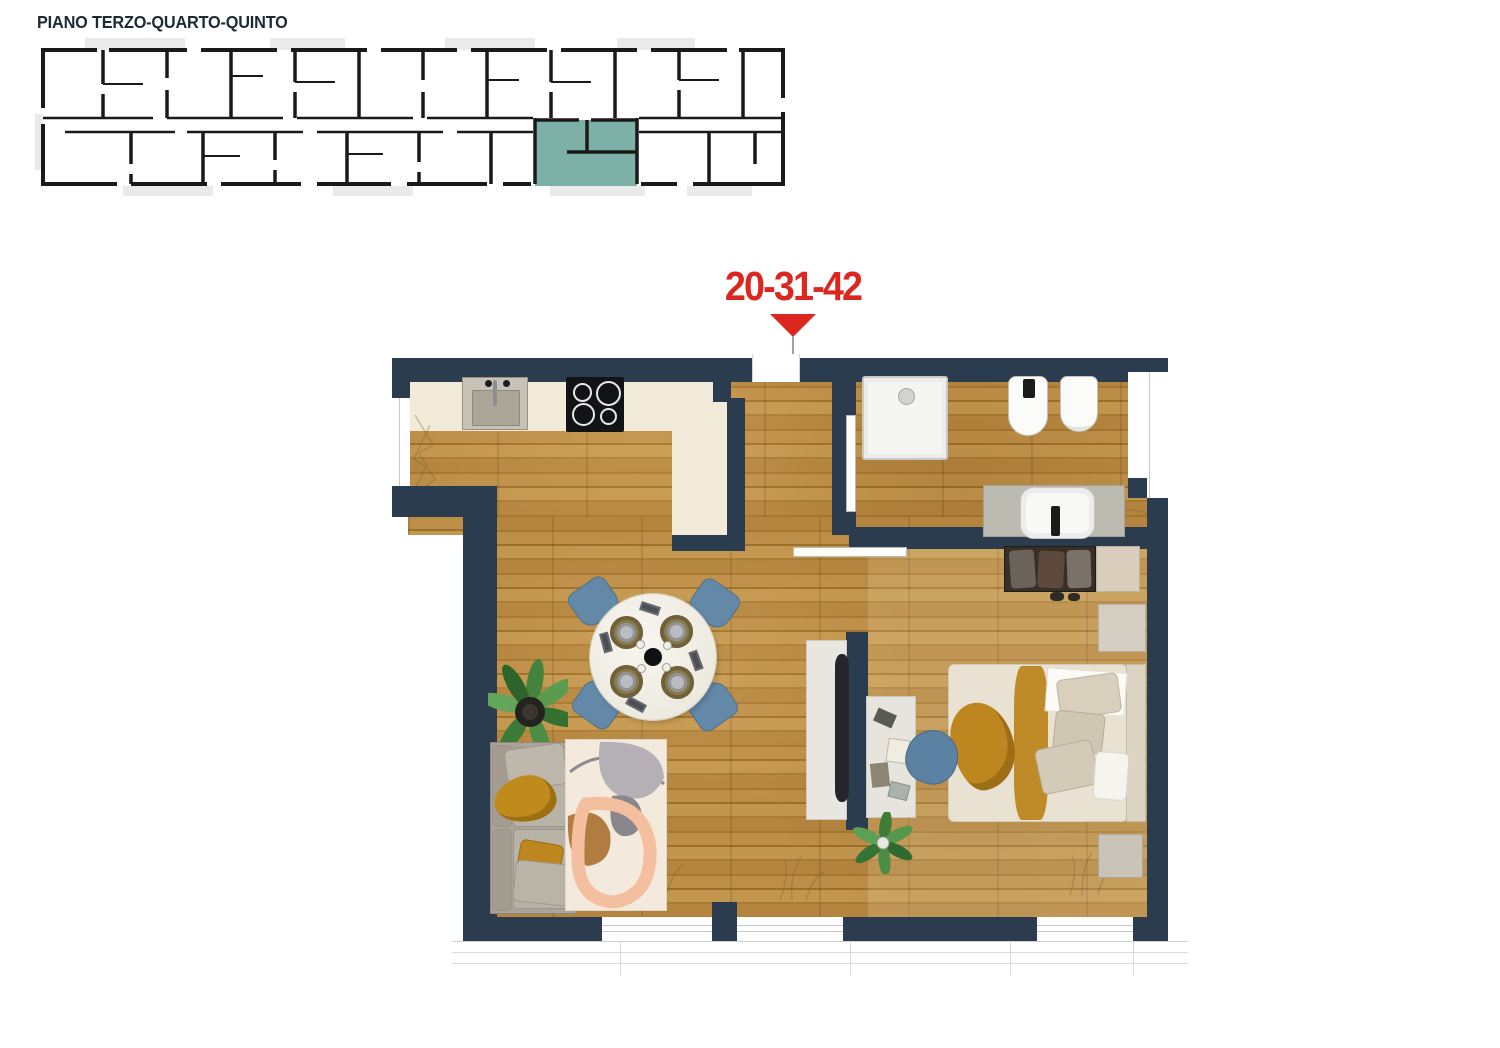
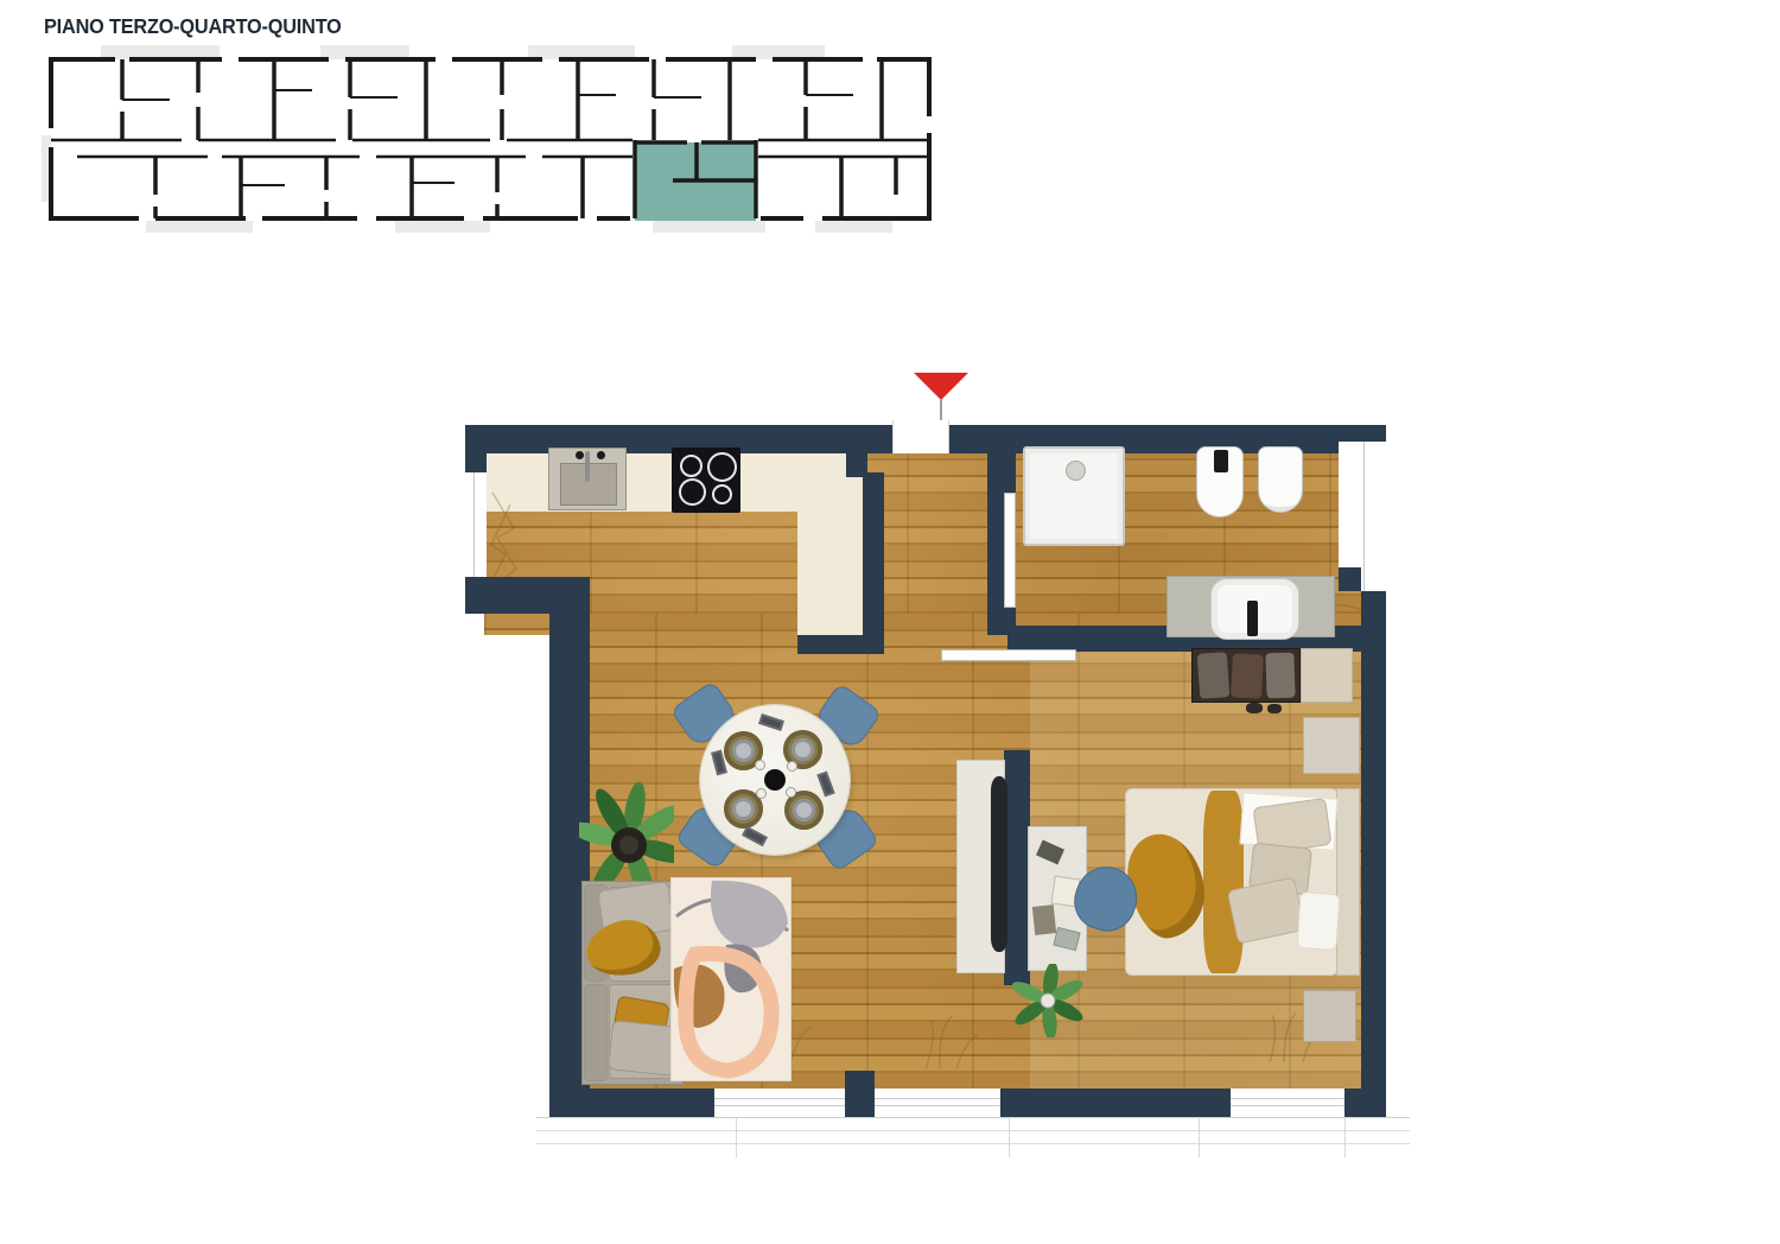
  PIANO TERZO-QUARTO-QUINTO
- 20-31-42
